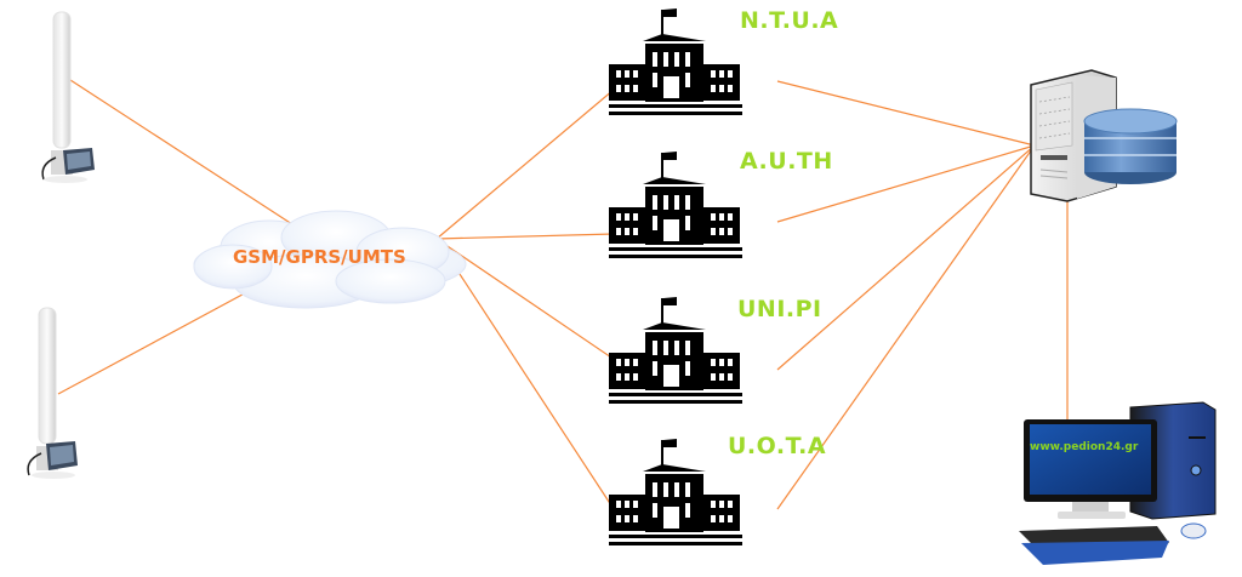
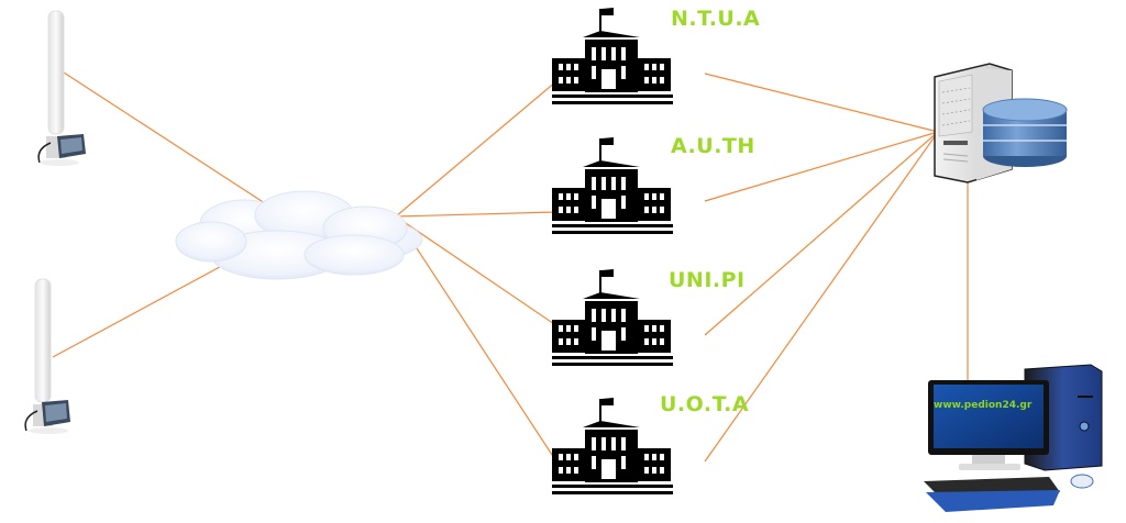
- GSM/GPRS/UMTS
  N.T.U.A
  A.U.TH
  UNI.PI
  U.O.T.A
  www.pedion24.gr
